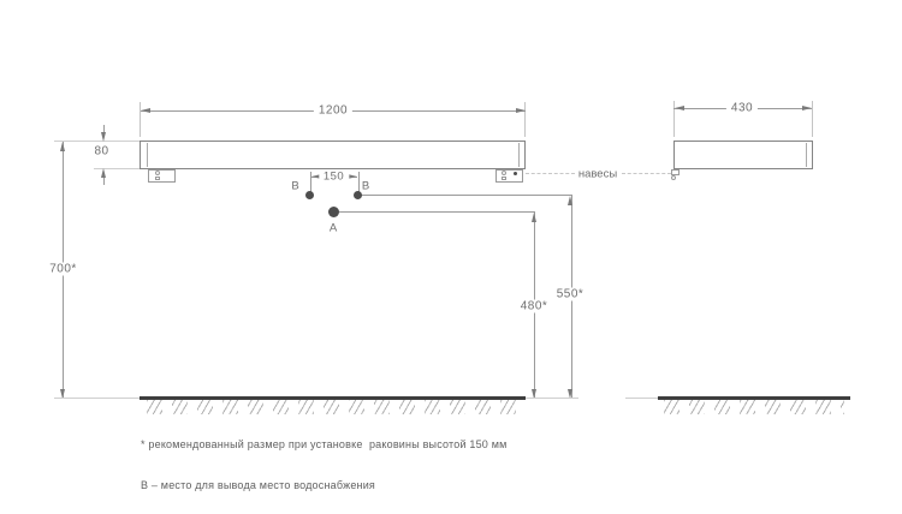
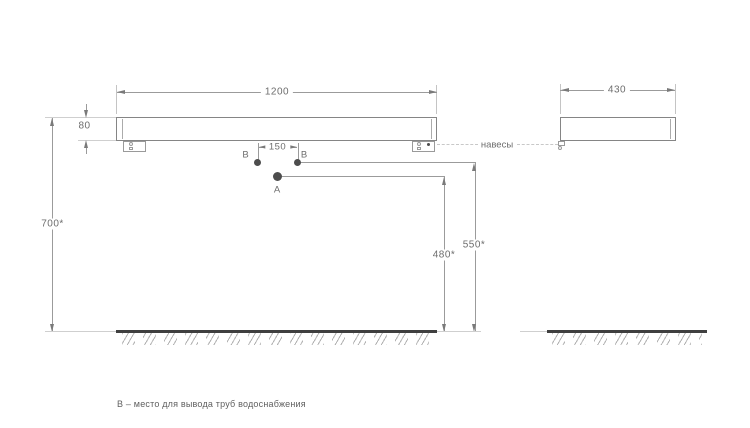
  1200
  80
  700*
  150
  B
  B
  A
  480*
  550*
  430
  навесы
- * рекомендованный размер при установке раковины высотой 150 мм
- В – место для вывода место водоснабжения
+ В – место для вывода труб водоснабжения
